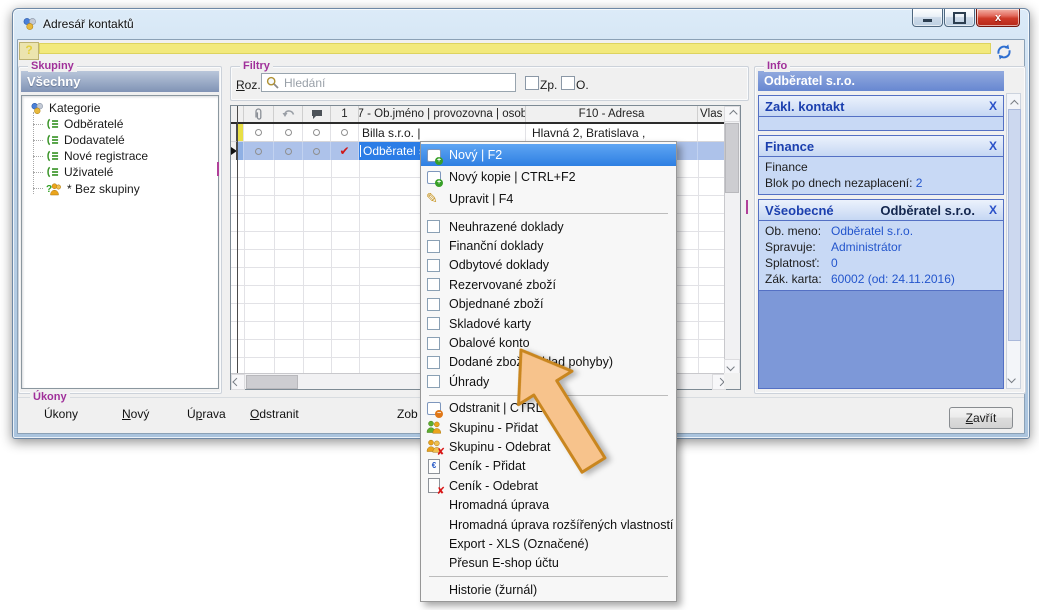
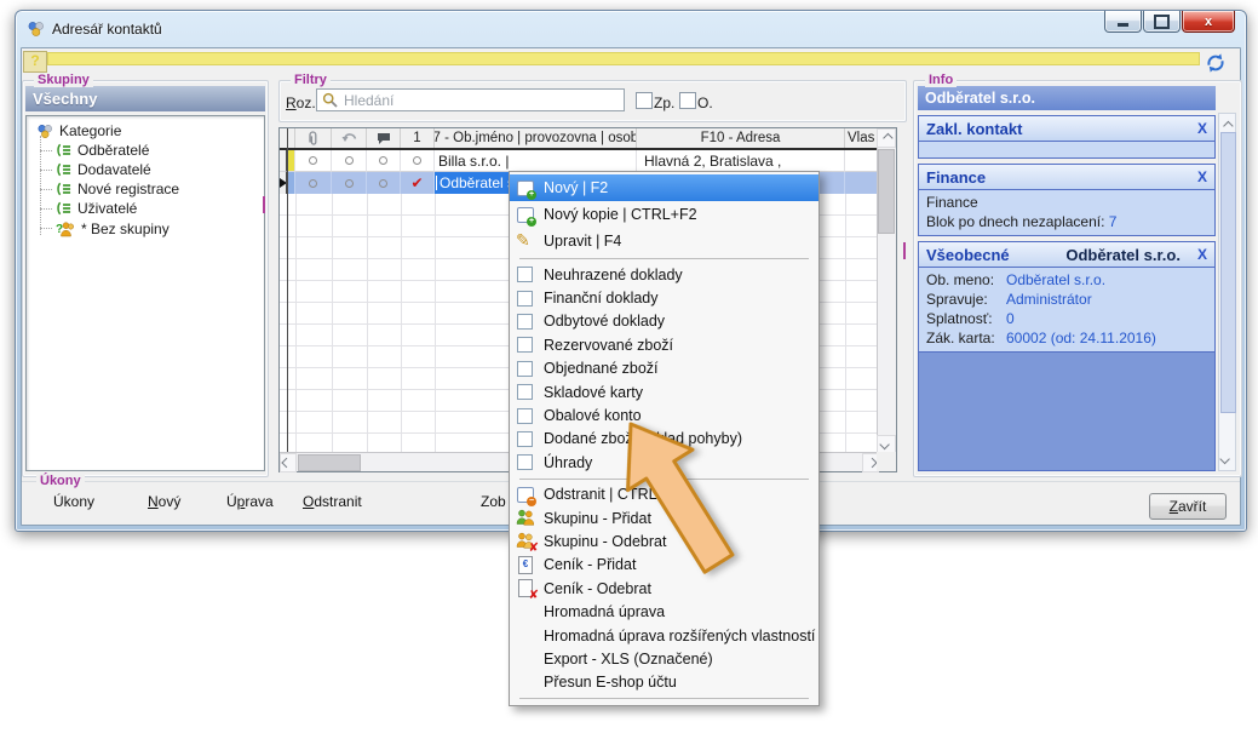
  Adresář kontaktů
  x
  ?
  Skupiny
  Všechny
  Kategorie
  Odběratelé
  Dodavatelé
  Nové registrace
  Uživatelé
  ?
  * Bez skupiny
  Filtry
  Roz.
  Hledání
  Zp.
  O.
  1
  7 - Ob.jméno | provozovna | osob
  F10 - Adresa
  Vlas
  Billa s.r.o. |
  Hlavná 2, Bratislava ,
  ✔
  Info
  Odběratel s.r.o.
  Zakl. kontakt
  X
  Finance
  X
  Finance
  Blok po dnech nezaplacení:
- 2
+ 7
  Všeobecné
  Odběratel s.r.o.
  X
  Ob. meno:
  Odběratel s.r.o.
  Spravuje:
  Administrátor
  Splatnosť:
  0
  Zák. karta:
  60002 (od: 24.11.2016)
  Úkony
  Úkony
  Nový
  Úprava
  Odstranit
  Zob
  Zavřít
  Nový | F2
  Nový kopie | CTRL+F2
  ✎
  Upravit | F4
  Neuhrazené doklady
  Finanční doklady
  Odbytové doklady
  Rezervované zboží
  Objednané zboží
  Skladové karty
  Obalové konto
  Dodané zbod pohyby)
  Úhrady
  Odstranit | CTRL
  Skupinu - Přidat
  ✘
  Skupinu - Odebrat
  €
  Ceník - Přidat
  ✘
  Ceník - Odebrat
  Hromadná úprava
  Hromadná úprava rozšířených vlastností
  Export - XLS (Označené)
  Přesun E-shop účtu
- Historie (žurnál)
